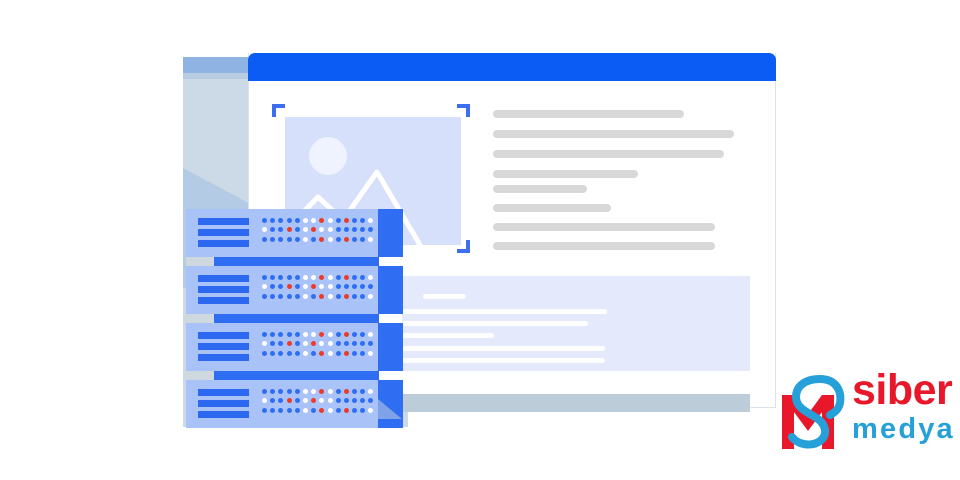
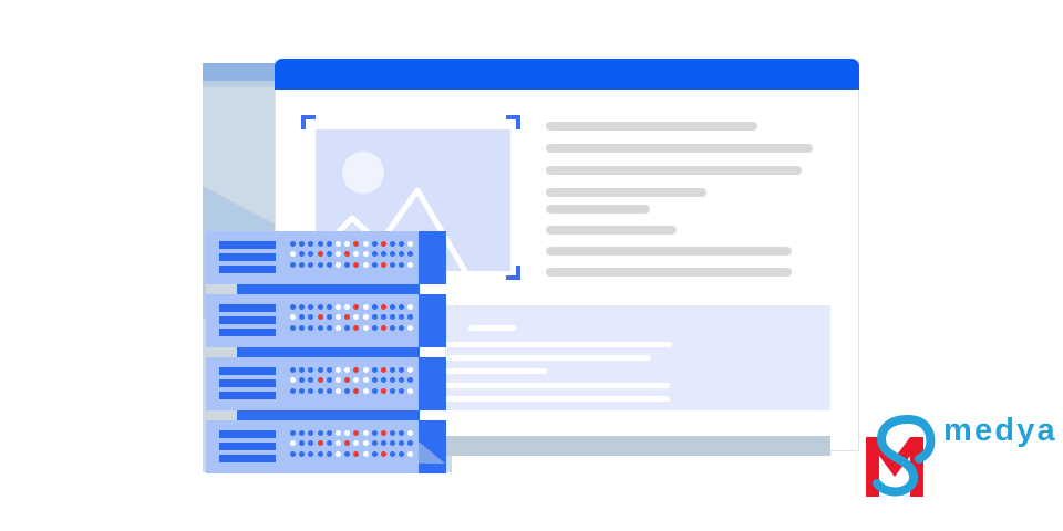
- siber
  medya
